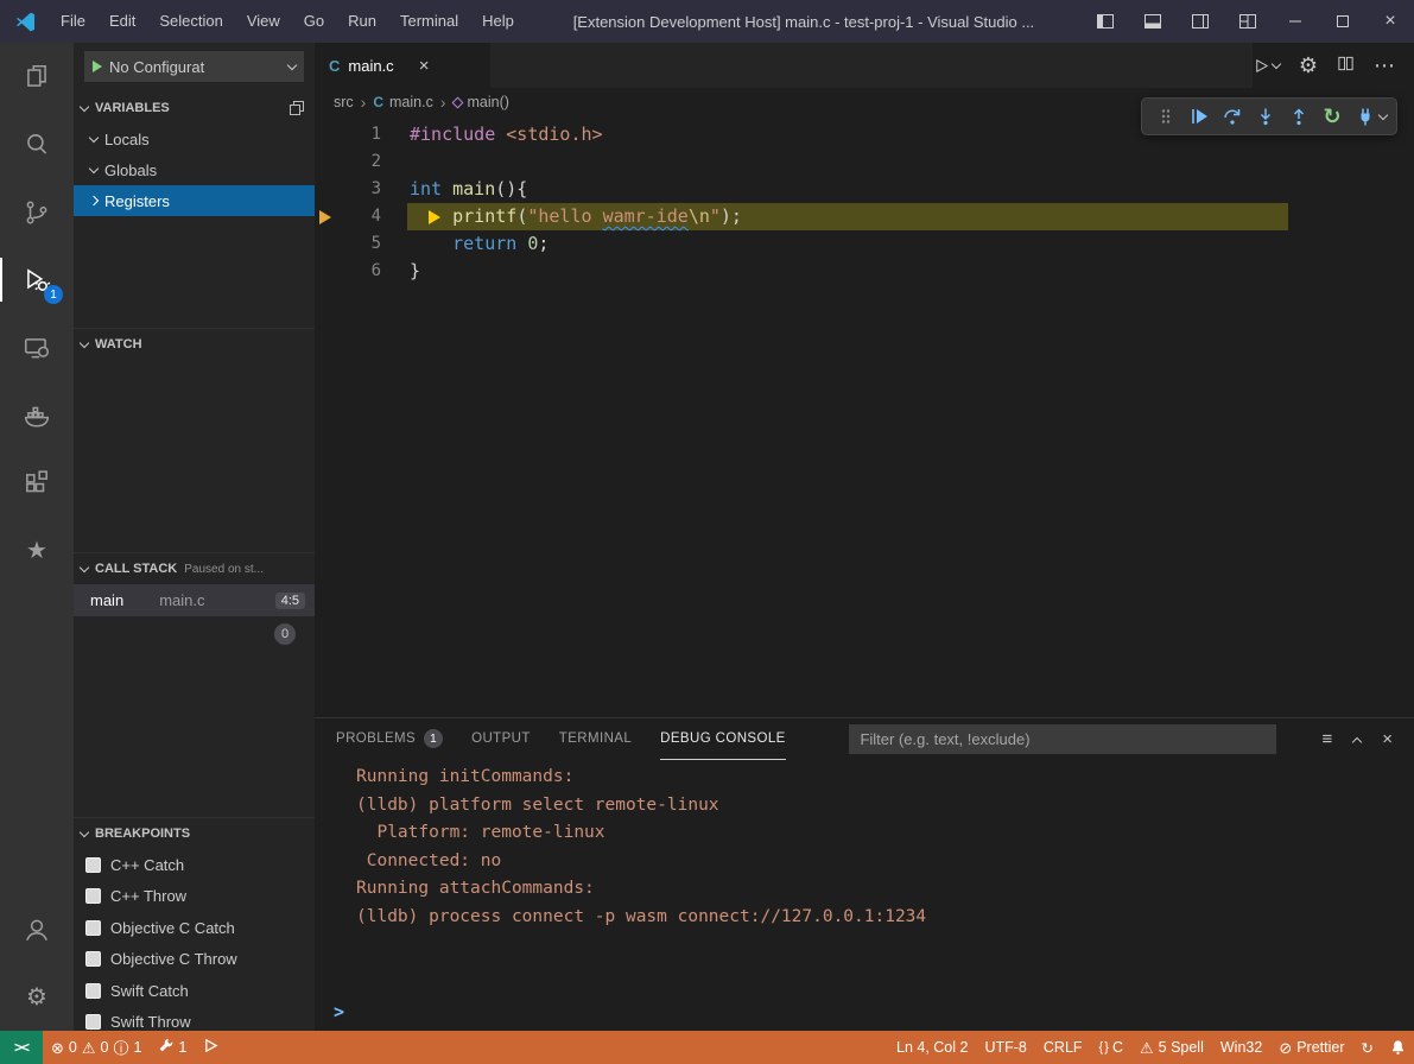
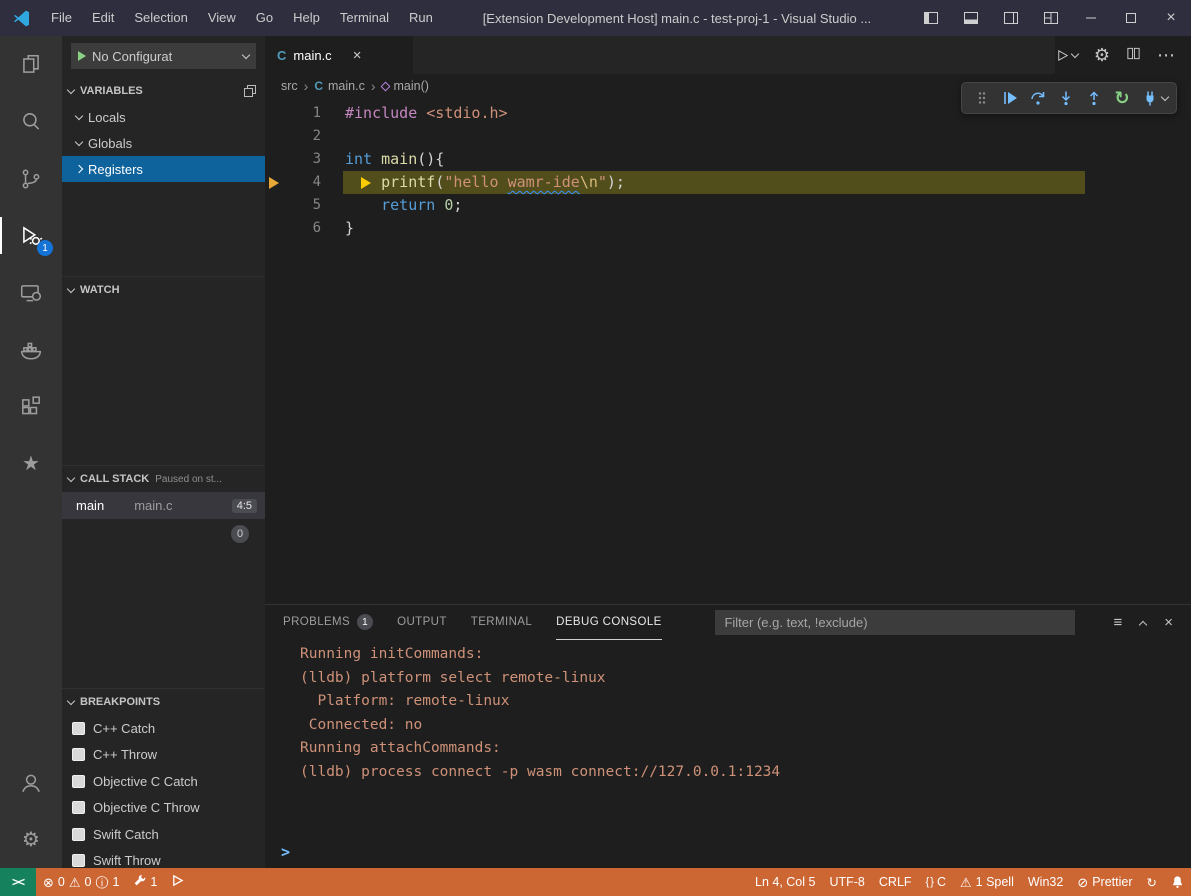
  File
  Edit
  Selection
  View
  Go
- Run
+ Help
  Terminal
- Help
+ Run
  [Extension Development Host] main.c - test-proj-1 - Visual Studio ...
  ×
  1
  ★
  ⚙
  No Configurat
  VARIABLES
  Locals
  Globals
  Registers
  WATCH
  CALL STACK
  Paused on st...
  main
  main.c
  4:5
  0
  BREAKPOINTS
  C++ Catch
  C++ Throw
  Objective C Catch
  Objective C Throw
  Swift Catch
  Swift Throw
  C
  main.c
  ×
  ⚙
  ⋯
  src
  ›
  C
  main.c
  ›
  main()
  1
  #include <stdio.h>
  2
  3
  int main(){
  4
  printf("hello wamr-ide\n");
  5
  return 0;
  6
  }
  ↻
  PROBLEMS
  1
  OUTPUT
  TERMINAL
  DEBUG CONSOLE
  Filter (e.g. text, !exclude)
  ≡
  ×
  Running initCommands:
  (lldb) platform select remote-linux
  Platform: remote-linux
  Connected: no
  Running attachCommands:
  (lldb) process connect -p wasm connect://127.0.0.1:1234
  >
  ><
  ⊗
  0
  ⚠
  0
  ⓘ
  1
  1
- Ln 4, Col 2
+ Ln 4, Col 5
  UTF-8
  CRLF
  { }
  C
  ⚠
- 5 Spell
+ 1 Spell
  Win32
  ⊘
  Prettier
  ↻
